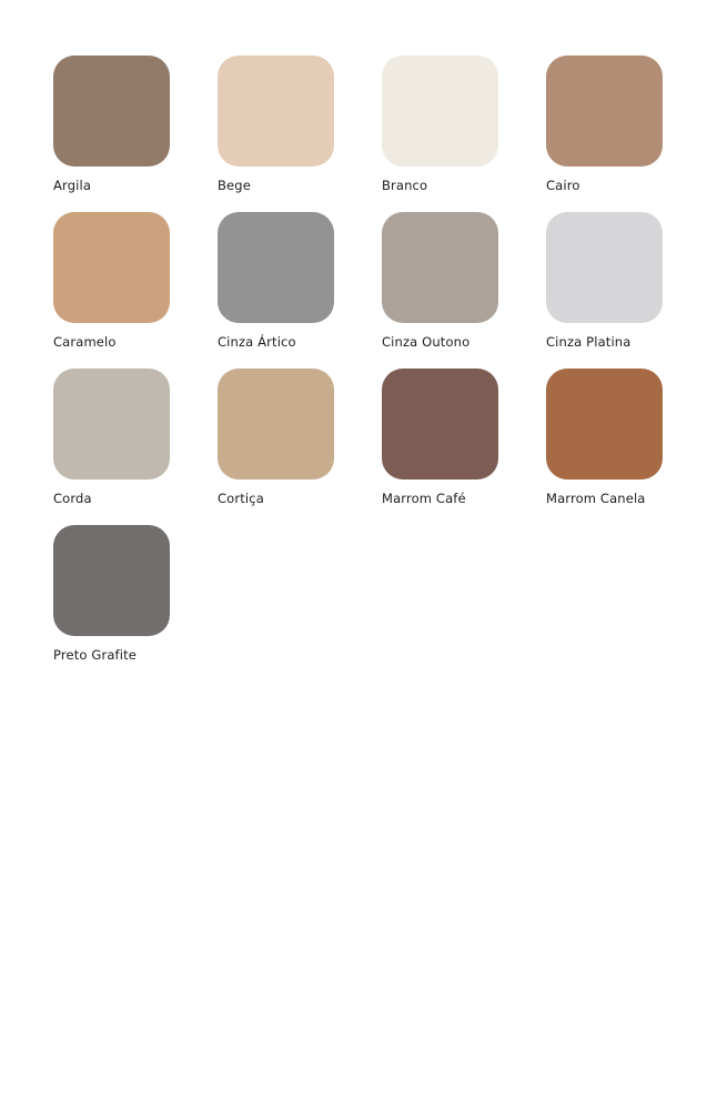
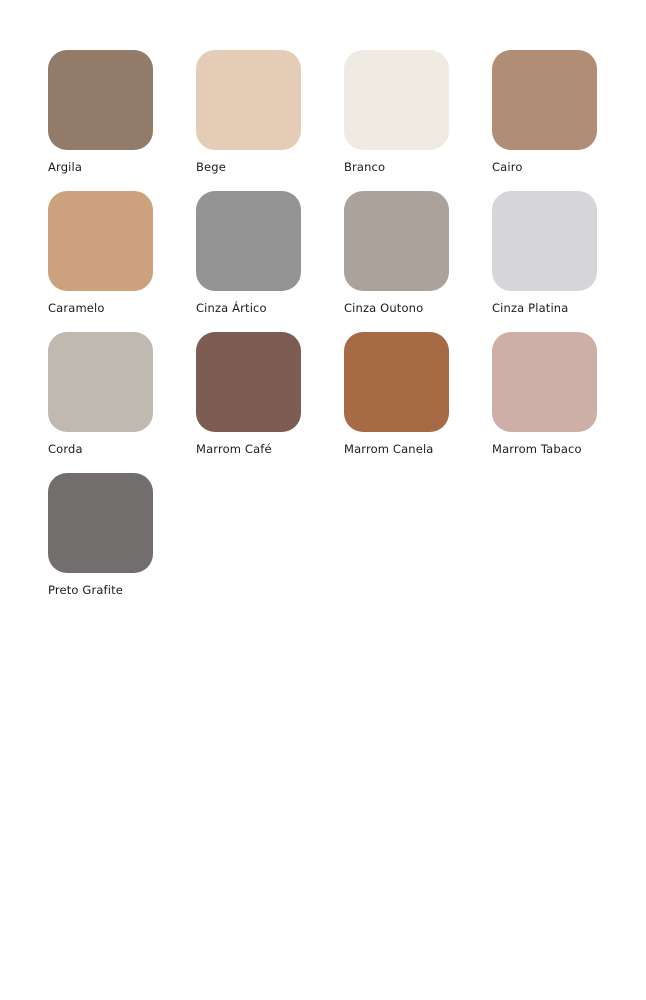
  Argila
  Bege
  Branco
  Cairo
  Caramelo
  Cinza Ártico
  Cinza Outono
  Cinza Platina
  Corda
- Cortiça
  Marrom Café
  Marrom Canela
+ Marrom Tabaco
  Preto Grafite
